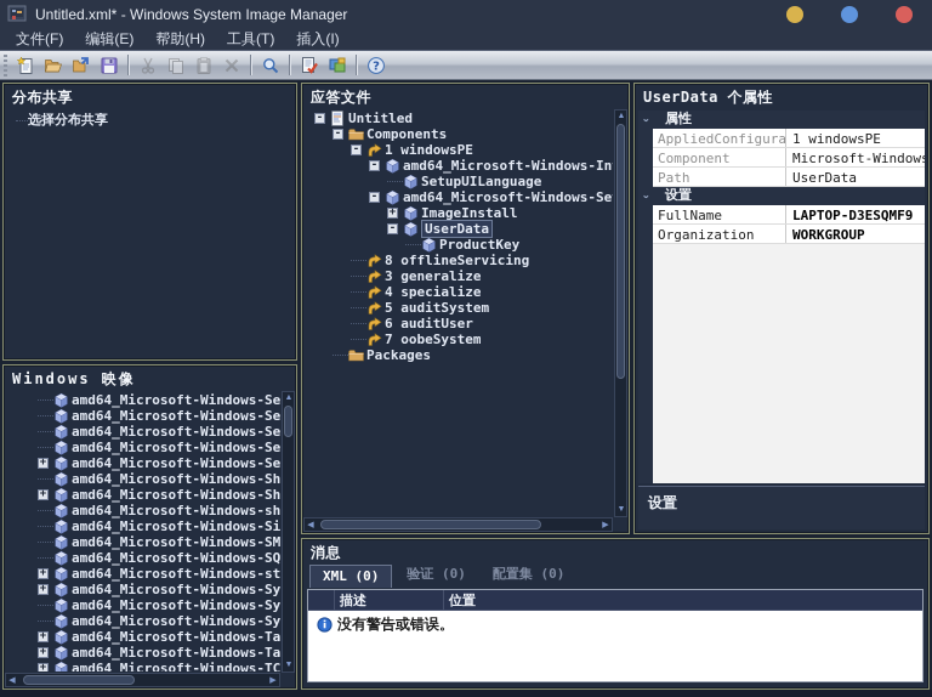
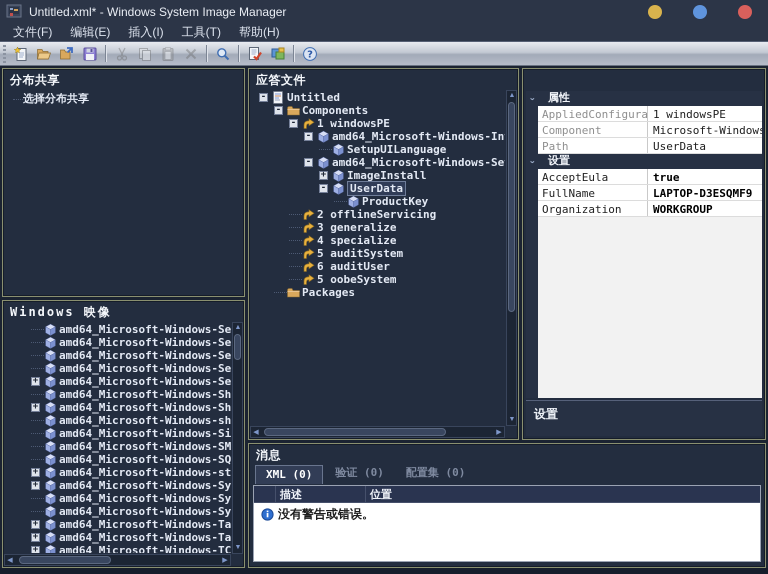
  Untitled.xml* - Windows System Image Manager
  文件(F)
  编辑(E)
- 帮助(H)
+ 插入(I)
  工具(T)
- 插入(I)
+ 帮助(H)
  ?
  分布共享
  选择分布共享
  Windows 映像
  amd64_Microsoft-Windows-Se
  amd64_Microsoft-Windows-Se
  amd64_Microsoft-Windows-Se
  amd64_Microsoft-Windows-Se
  +
  amd64_Microsoft-Windows-Se
  amd64_Microsoft-Windows-Sh
  +
  amd64_Microsoft-Windows-Sh
  amd64_Microsoft-Windows-sh
  amd64_Microsoft-Windows-Si
  amd64_Microsoft-Windows-SM
  amd64_Microsoft-Windows-SQ
  +
  amd64_Microsoft-Windows-st
  +
  amd64_Microsoft-Windows-Sy
  amd64_Microsoft-Windows-Sy
  amd64_Microsoft-Windows-Sy
  +
  amd64_Microsoft-Windows-Ta
  +
  amd64_Microsoft-Windows-Ta
  +
  amd64_Microsoft-Windows-TC
  应答文件
  -
  Untitled
  -
  Components
  -
  1 windowsPE
  -
  SetupUILanguage
  -
  amd64_Microsoft-Windows-Se
  +
  ImageInstall
  -
  UserData
  ProductKey
- 8 offlineServicing
+ 2 offlineServicing
  3 generalize
  4 specialize
  5 auditSystem
  6 auditUser
- 7 oobeSystem
+ 5 oobeSystem
  Packages
- UserData 个属性
  属性
  AppliedConfigura
  1 windowsPE
  Component
  Path
  UserData
  设置
+ AcceptEula
+ true
  FullName
  LAPTOP-D3ESQMF9
  Organization
  WORKGROUP
  设置
  消息
  XML (0)
  验证 (0)
  配置集 (0)
  描述
  位置
  没有警告或错误。
